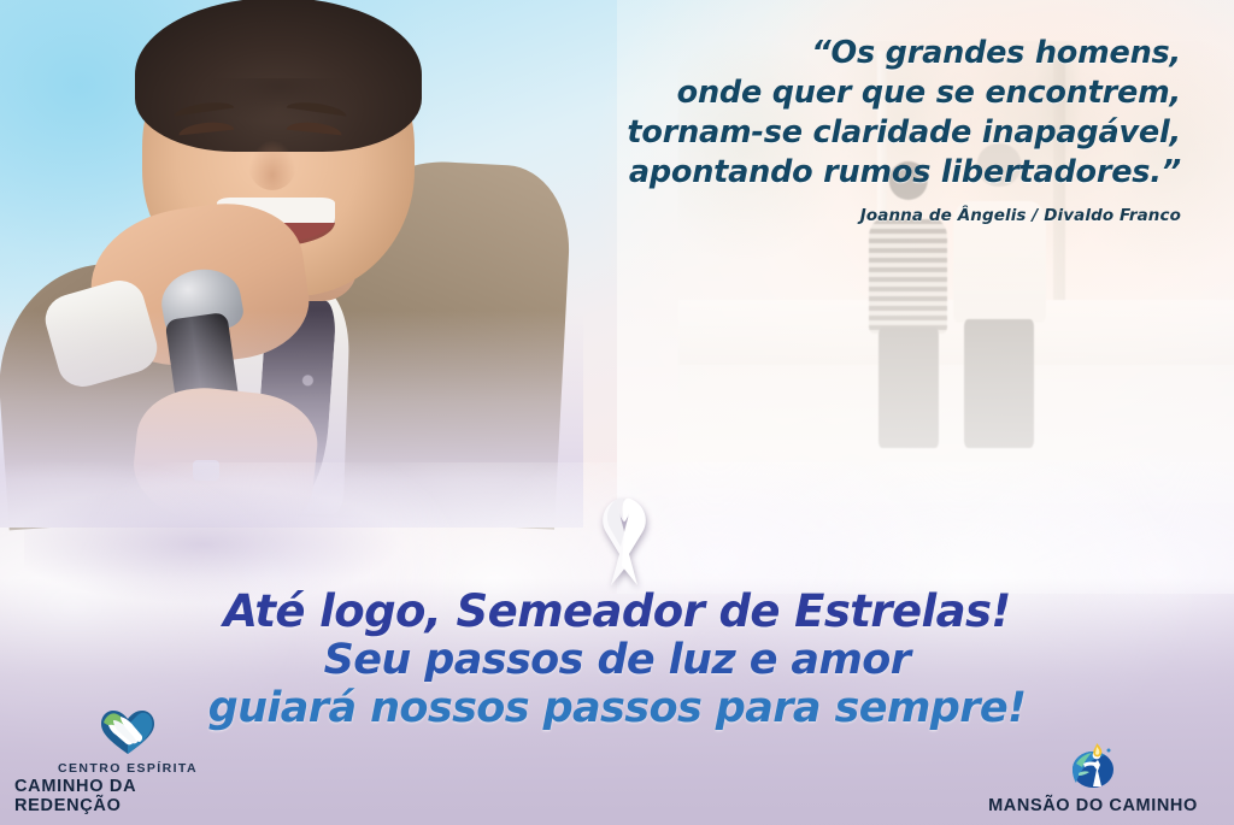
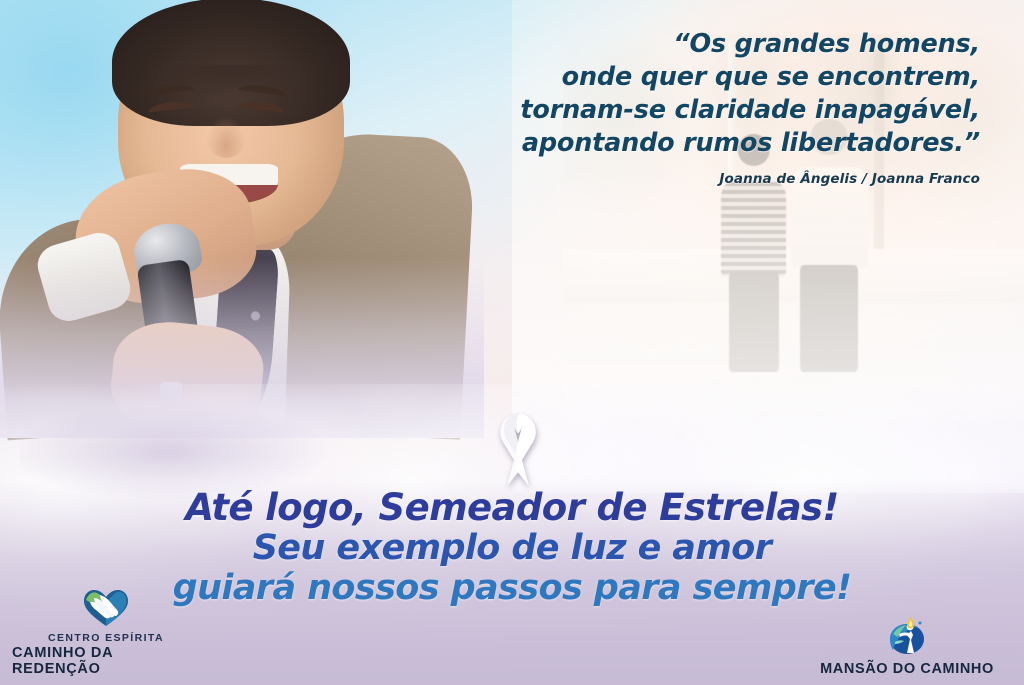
  “Os grandes homens,
  onde quer que se encontrem,
  tornam-se claridade inapagável,
  apontando rumos libertadores.”
- Joanna de Ângelis / Divaldo Franco
+ Joanna de Ângelis / Joanna Franco
  Até logo, Semeador de Estrelas!
- Seu passos de luz e amor
+ Seu exemplo de luz e amor
  guiará nossos passos para sempre!
  CENTRO ESPÍRITA
  CAMINHO DA REDENÇÃO
  MANSÃO DO CAMINHO
